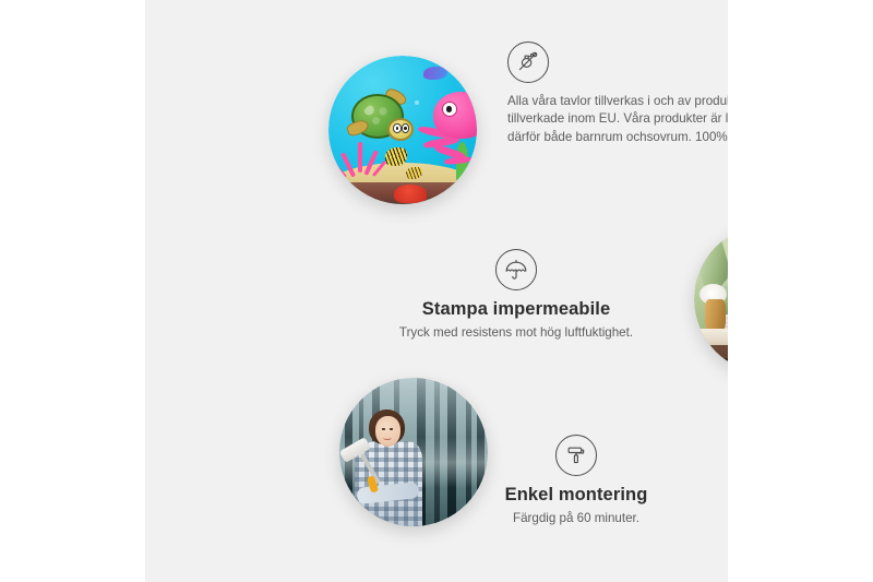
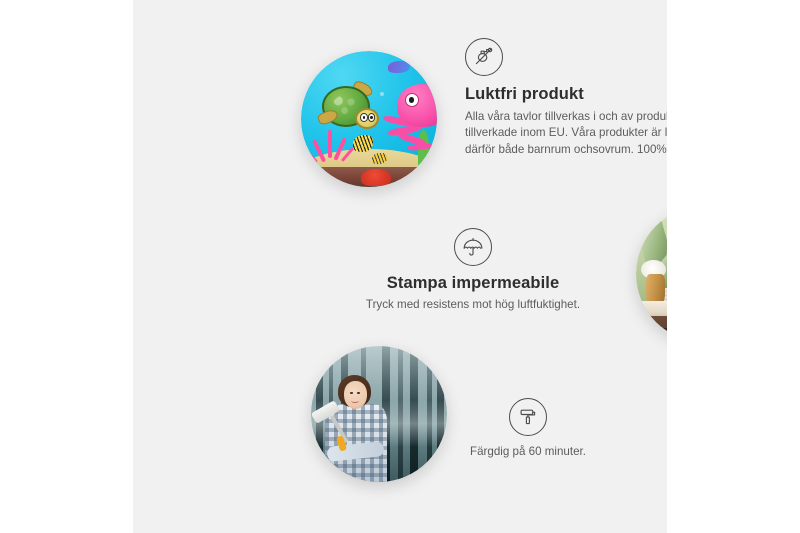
+ Luktfri produkt
  Alla våra tavlor tillverkas i och av produ tillverkade inom EU. Våra produkter är l därför både barnrum ochsovrum. 100%
  Stampa impermeabile
  Tryck med resistens mot hög luftfuktighet.
- Enkel montering
  Färgdig på 60 minuter.
